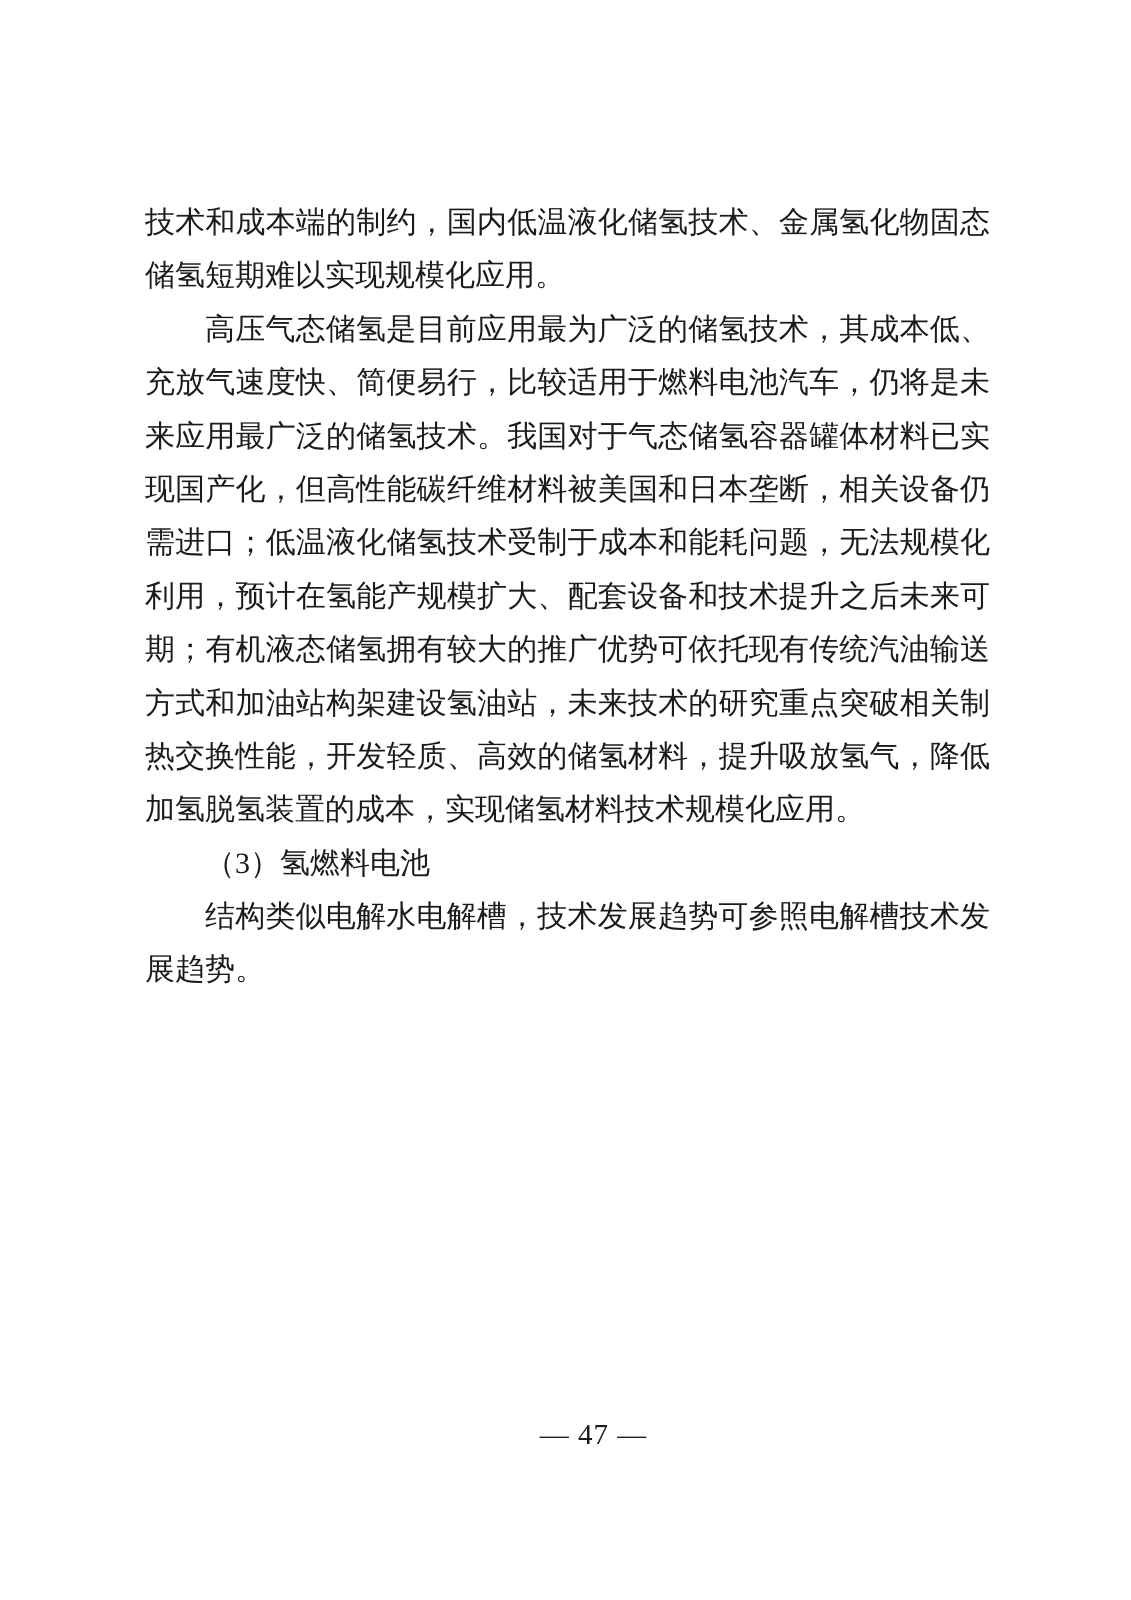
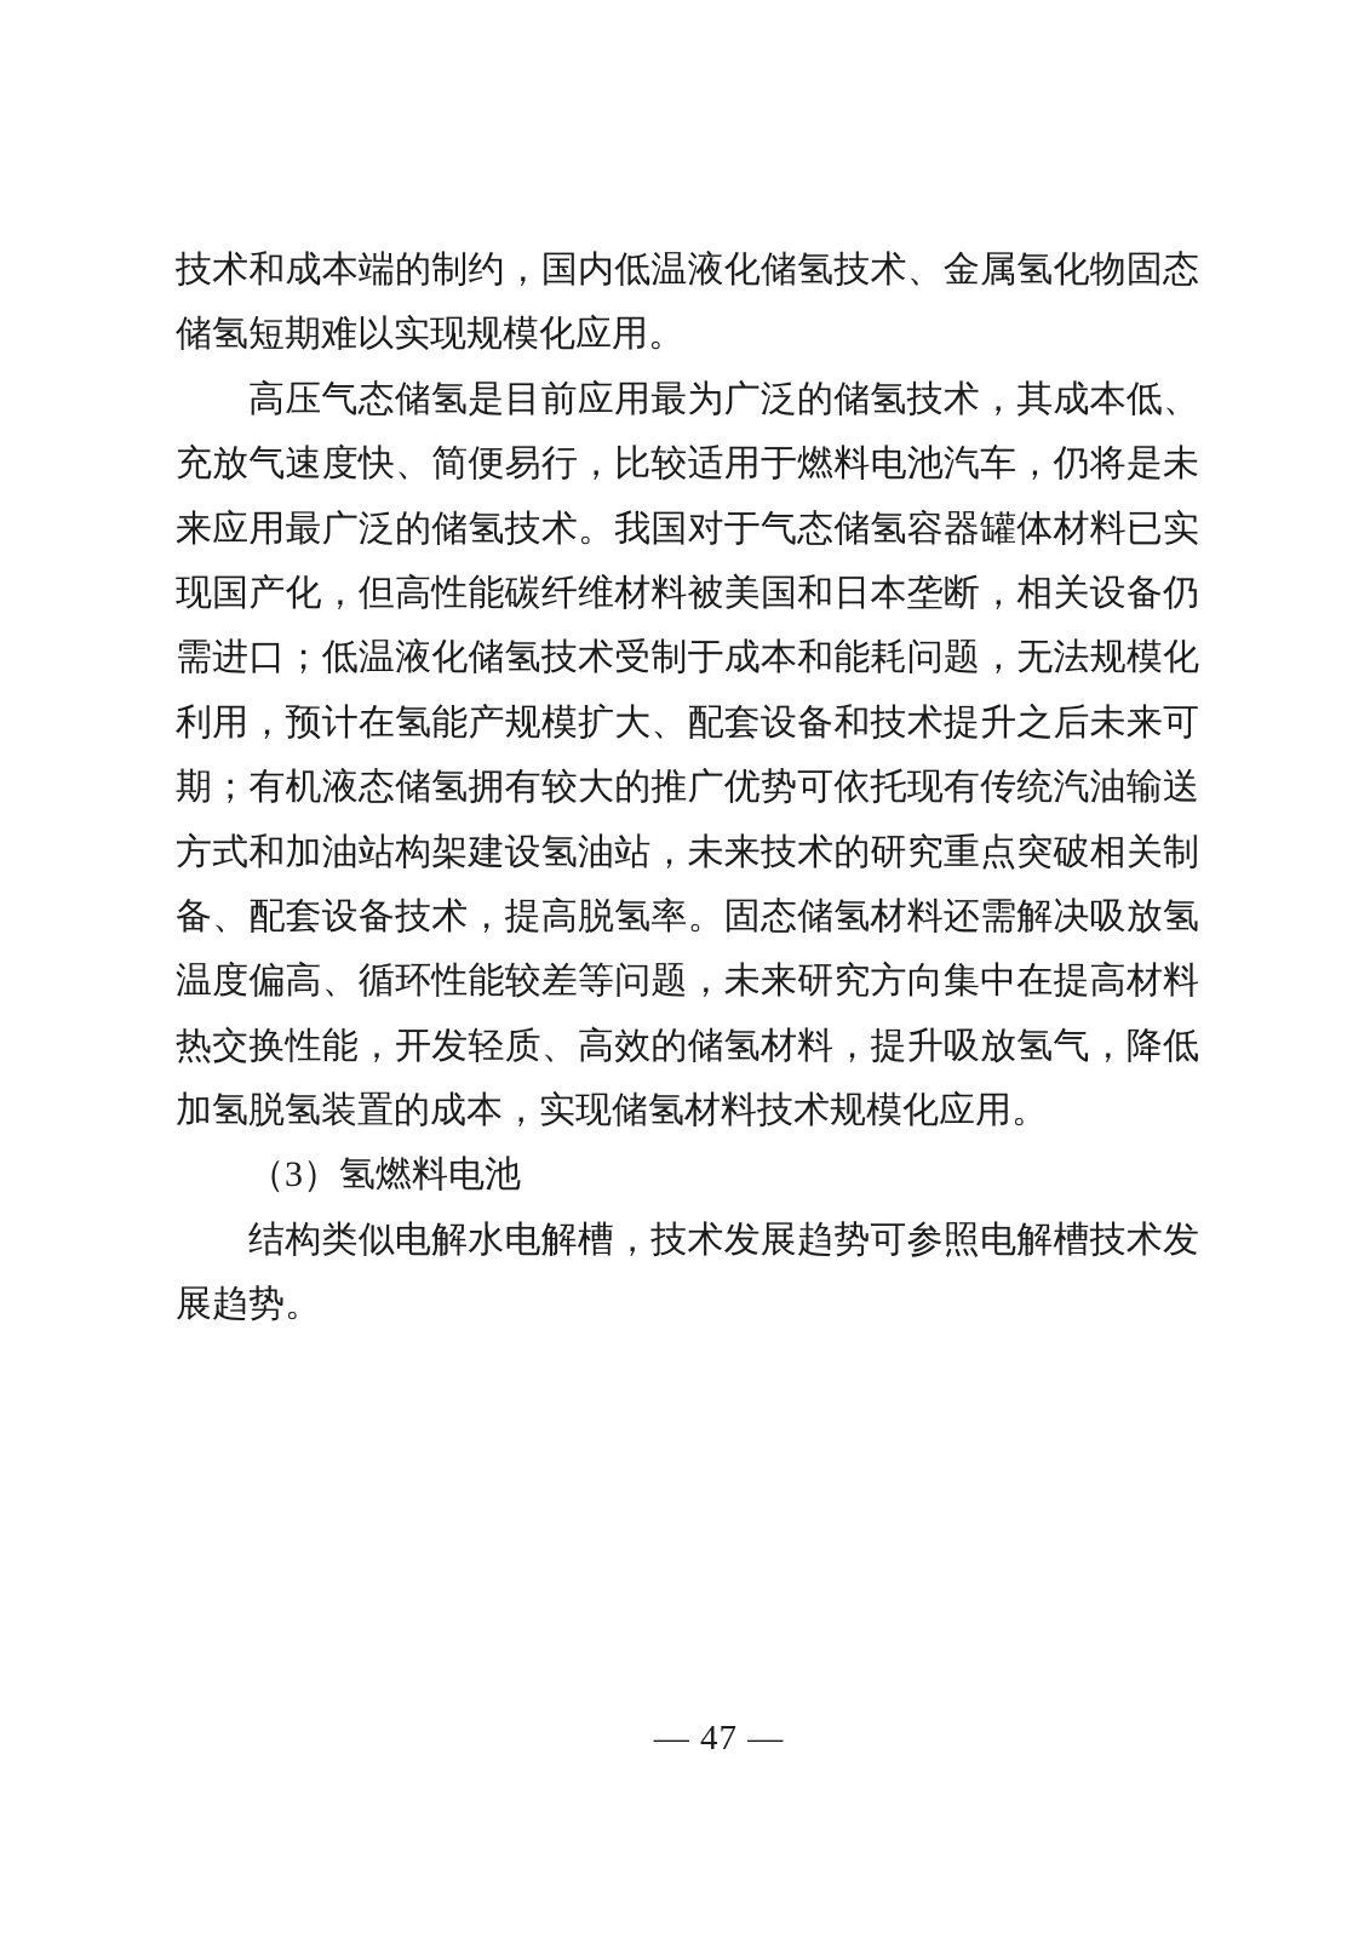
  技术和成本端的制约，国内低温液化储氢技术、金属氢化物固态
  储氢短期难以实现规模化应用。
  高压气态储氢是目前应用最为广泛的储氢技术，其成本低、
  充放气速度快、简便易行，比较适用于燃料电池汽车，仍将是未
  来应用最广泛的储氢技术。我国对于气态储氢容器罐体材料已实
  现国产化，但高性能碳纤维材料被美国和日本垄断，相关设备仍
  需进口；低温液化储氢技术受制于成本和能耗问题，无法规模化
  利用，预计在氢能产规模扩大、配套设备和技术提升之后未来可
  期；有机液态储氢拥有较大的推广优势可依托现有传统汽油输送
  方式和加油站构架建设氢油站，未来技术的研究重点突破相关制
+ 备、配套设备技术，提高脱氢率。固态储氢材料还需解决吸放氢
+ 温度偏高、循环性能较差等问题，未来研究方向集中在提高材料
  热交换性能，开发轻质、高效的储氢材料，提升吸放氢气，降低
  加氢脱氢装置的成本，实现储氢材料技术规模化应用。
  （3）氢燃料电池
  结构类似电解水电解槽，技术发展趋势可参照电解槽技术发
  展趋势。
  — 47 —
